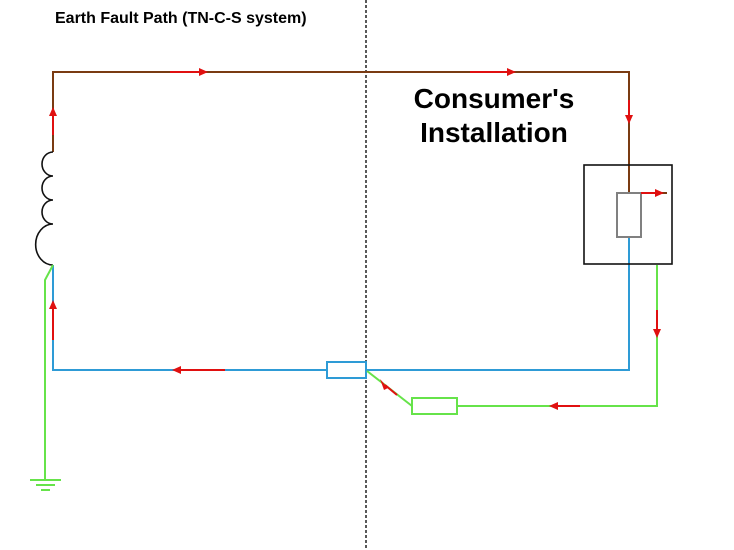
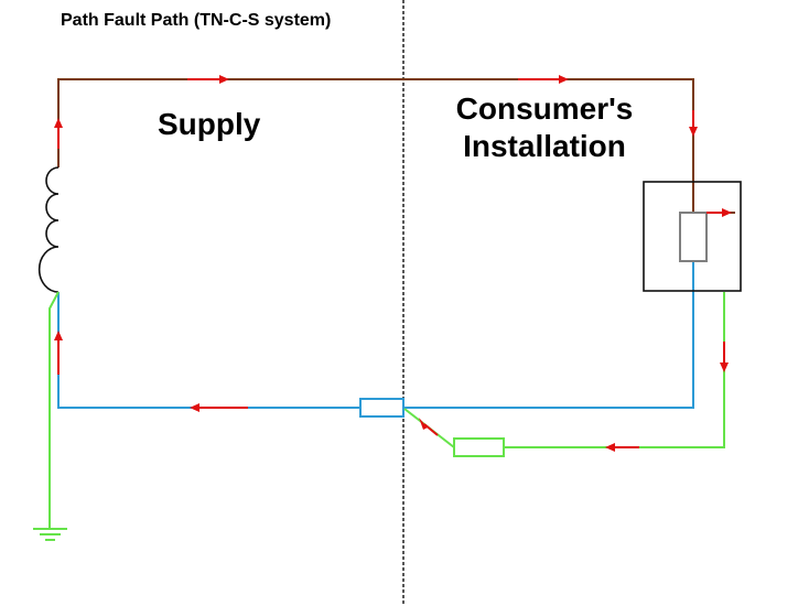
- Earth Fault Path (TN-C-S system)
+ Path Fault Path (TN-C-S system)
+ Supply
  Consumer's
  Installation
